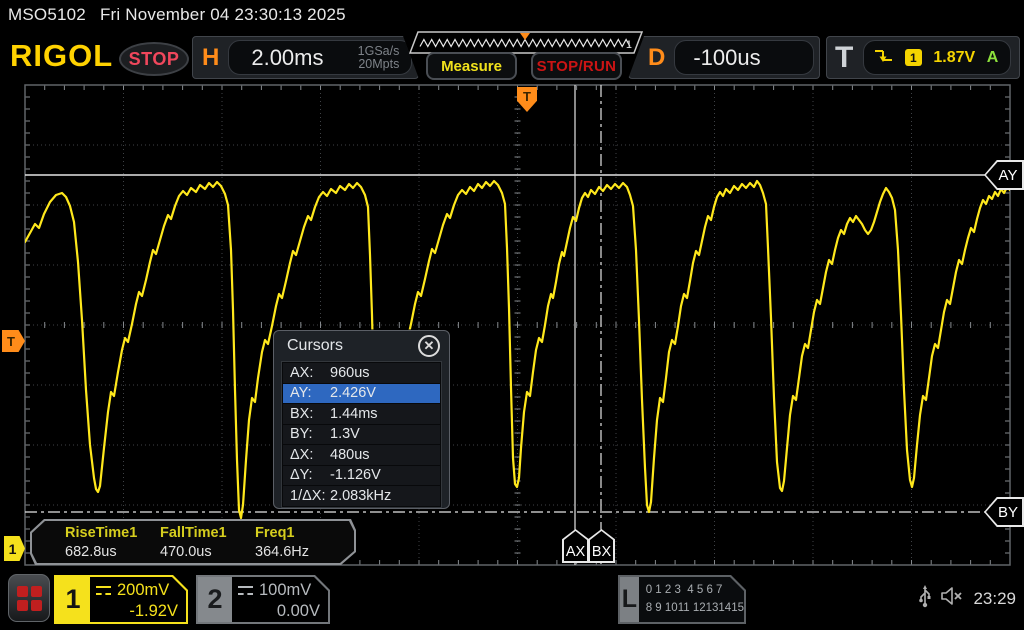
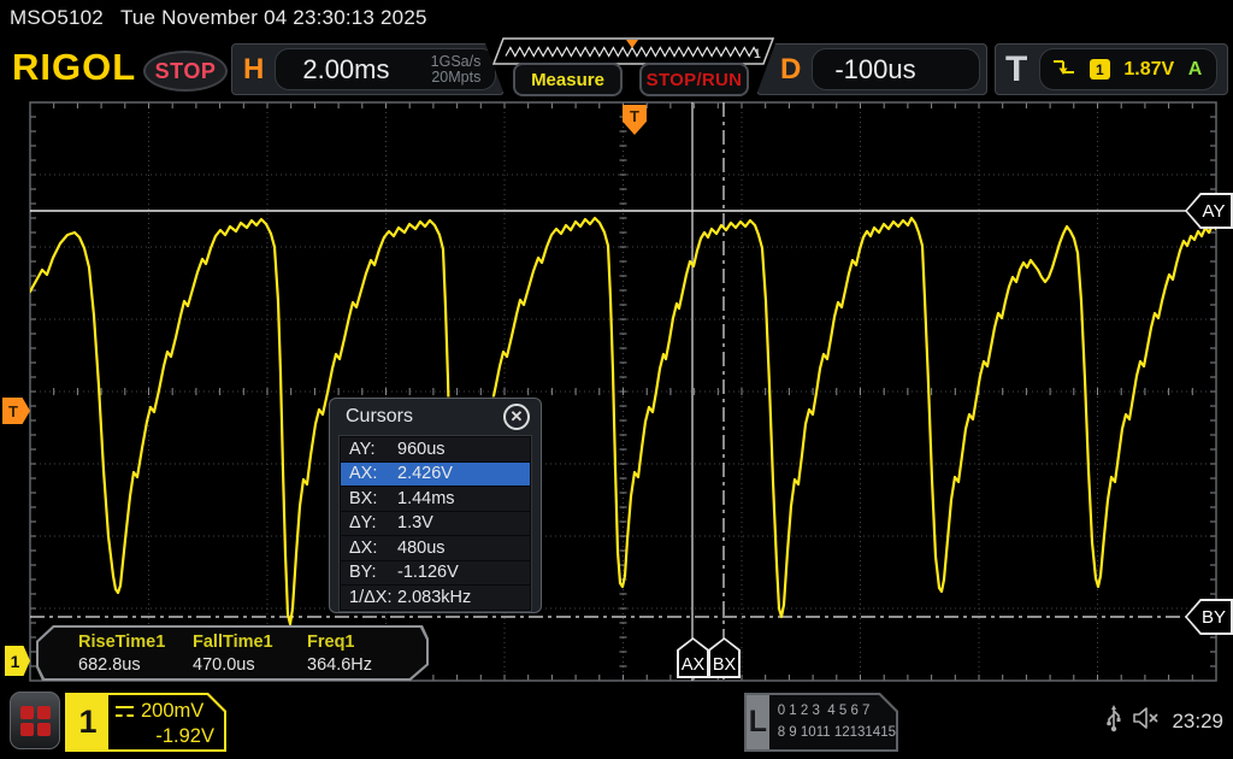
- MSO5102 Fri November 04 23:30:13 2025
+ MSO5102 Tue November 04 23:30:13 2025
  RIGOL
  STOP
  H
  2.00ms
  1GSa/s
  20Mpts
  1
  Measure
  STOP/RUN
  D
  -100us
  T
  1
  1.87V
  A
  T
  T
  1
  AY
  BY
  AX
  BX
  RiseTime1
  682.8us
  FallTime1
  470.0us
  Freq1
  364.6Hz
  Cursors
  ✕
- AX:
+ AY:
  960us
- AY:
+ AX:
  2.426V
  BX:
  1.44ms
- BY:
+ ΔY:
  1.3V
  ΔX:
  480us
- ΔY:
+ BY:
  -1.126V
  1/ΔX:
  2.083kHz
  1
  200mV
  -1.92V
- 2
- 100mV
- 0.00V
  L
  0 1 2 3 4 5 6 7
  8 9 1011 12131415
  23:29
